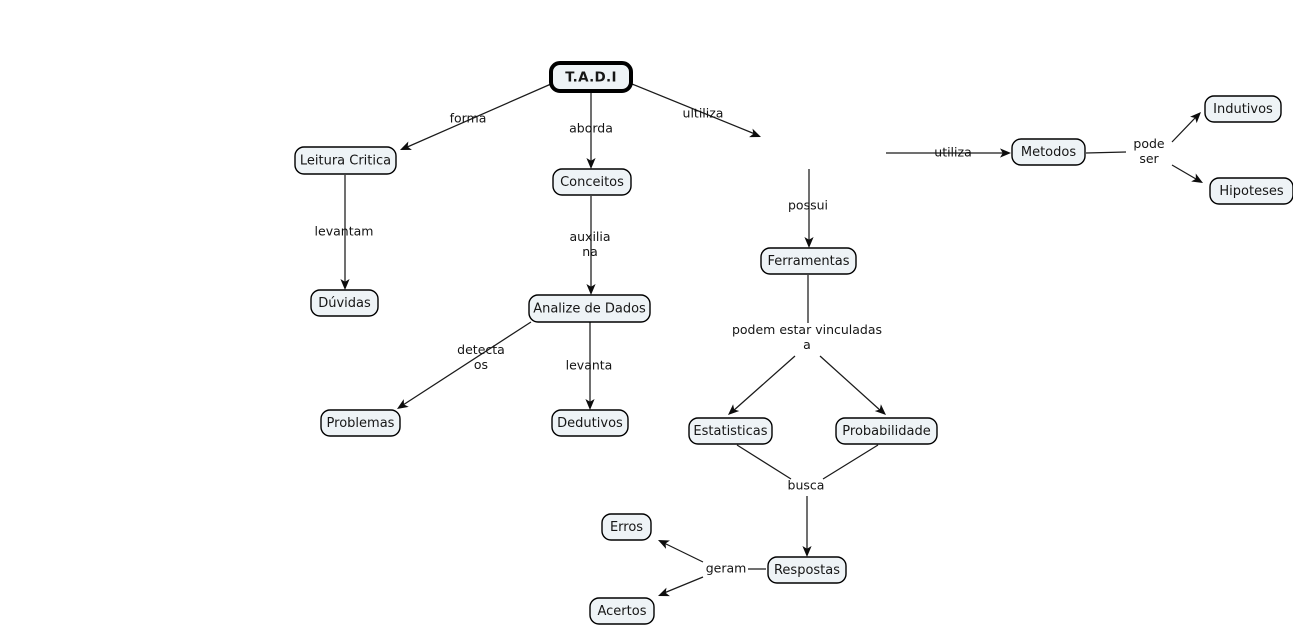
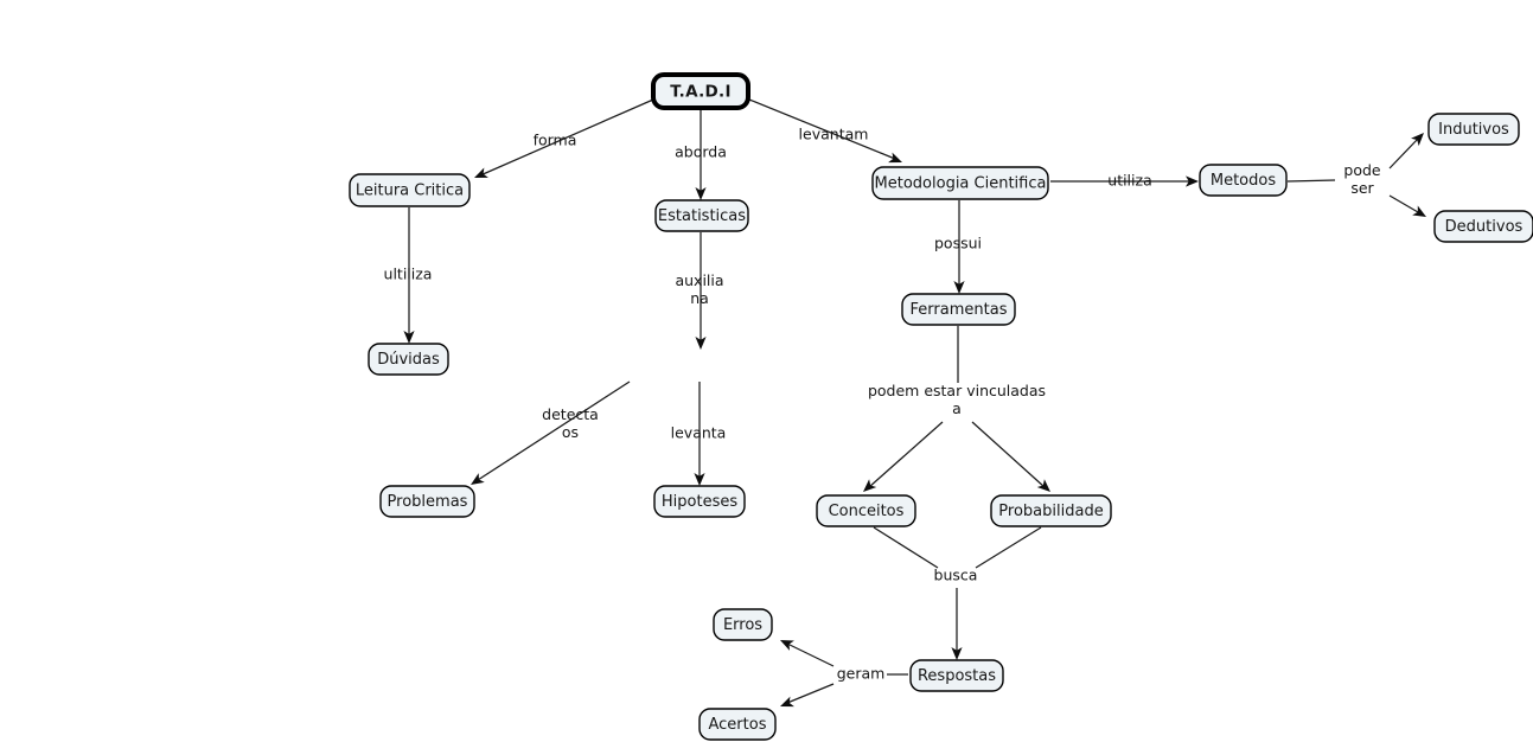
  forma
  aborda
- ultiliza
+ levantam
  utiliza
  pode
  ser
- levantam
+ ultiliza
  auxilia
  na
  detecta
  os
  levanta
  possui
  podem estar vinculadas
  a
  busca
  geram
  T.A.D.I
  Leitura Critica
- Conceitos
+ Estatisticas
+ Metodologia Cientifica
  Metodos
  Indutivos
- Hipoteses
+ Dedutivos
  Dúvidas
- Analize de Dados
  Ferramentas
  Problemas
- Dedutivos
+ Hipoteses
- Estatisticas
+ Conceitos
  Probabilidade
  Erros
  Respostas
  Acertos
